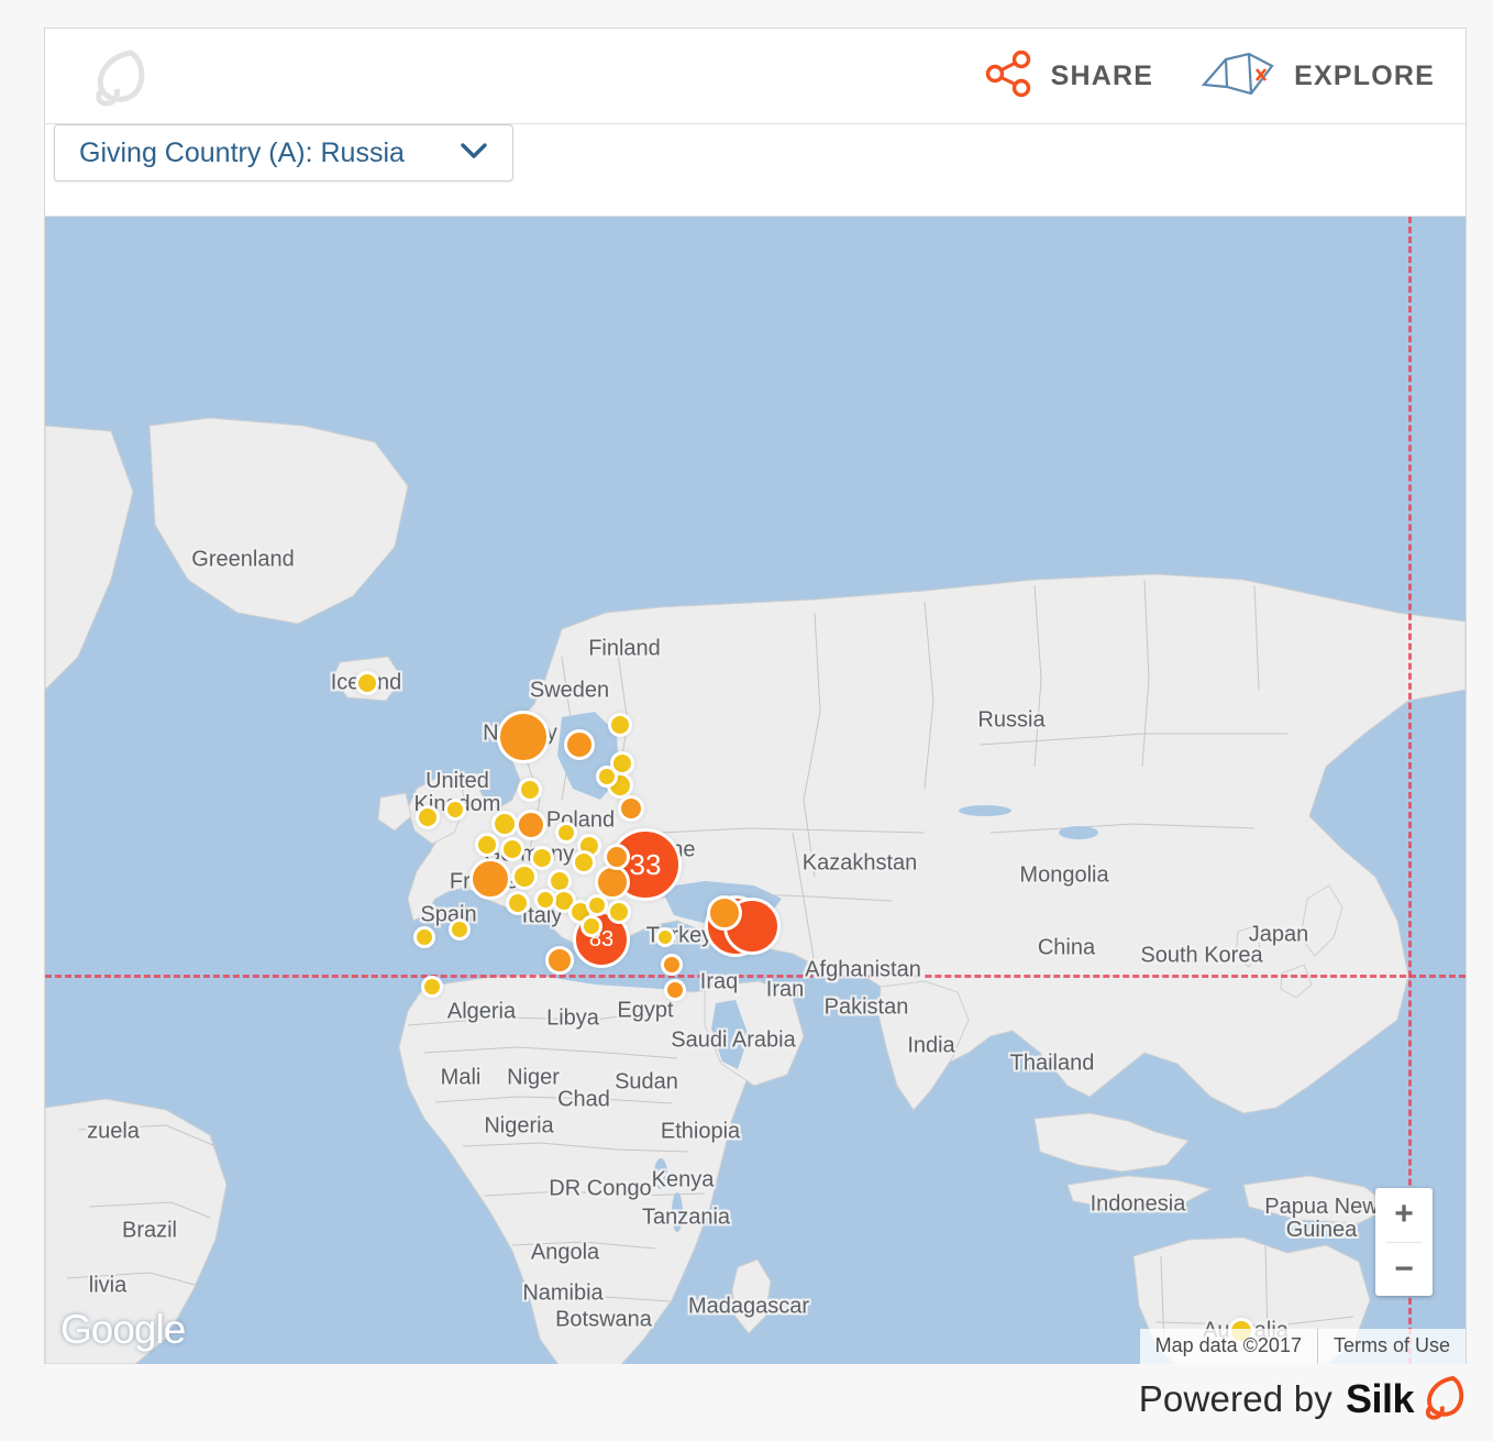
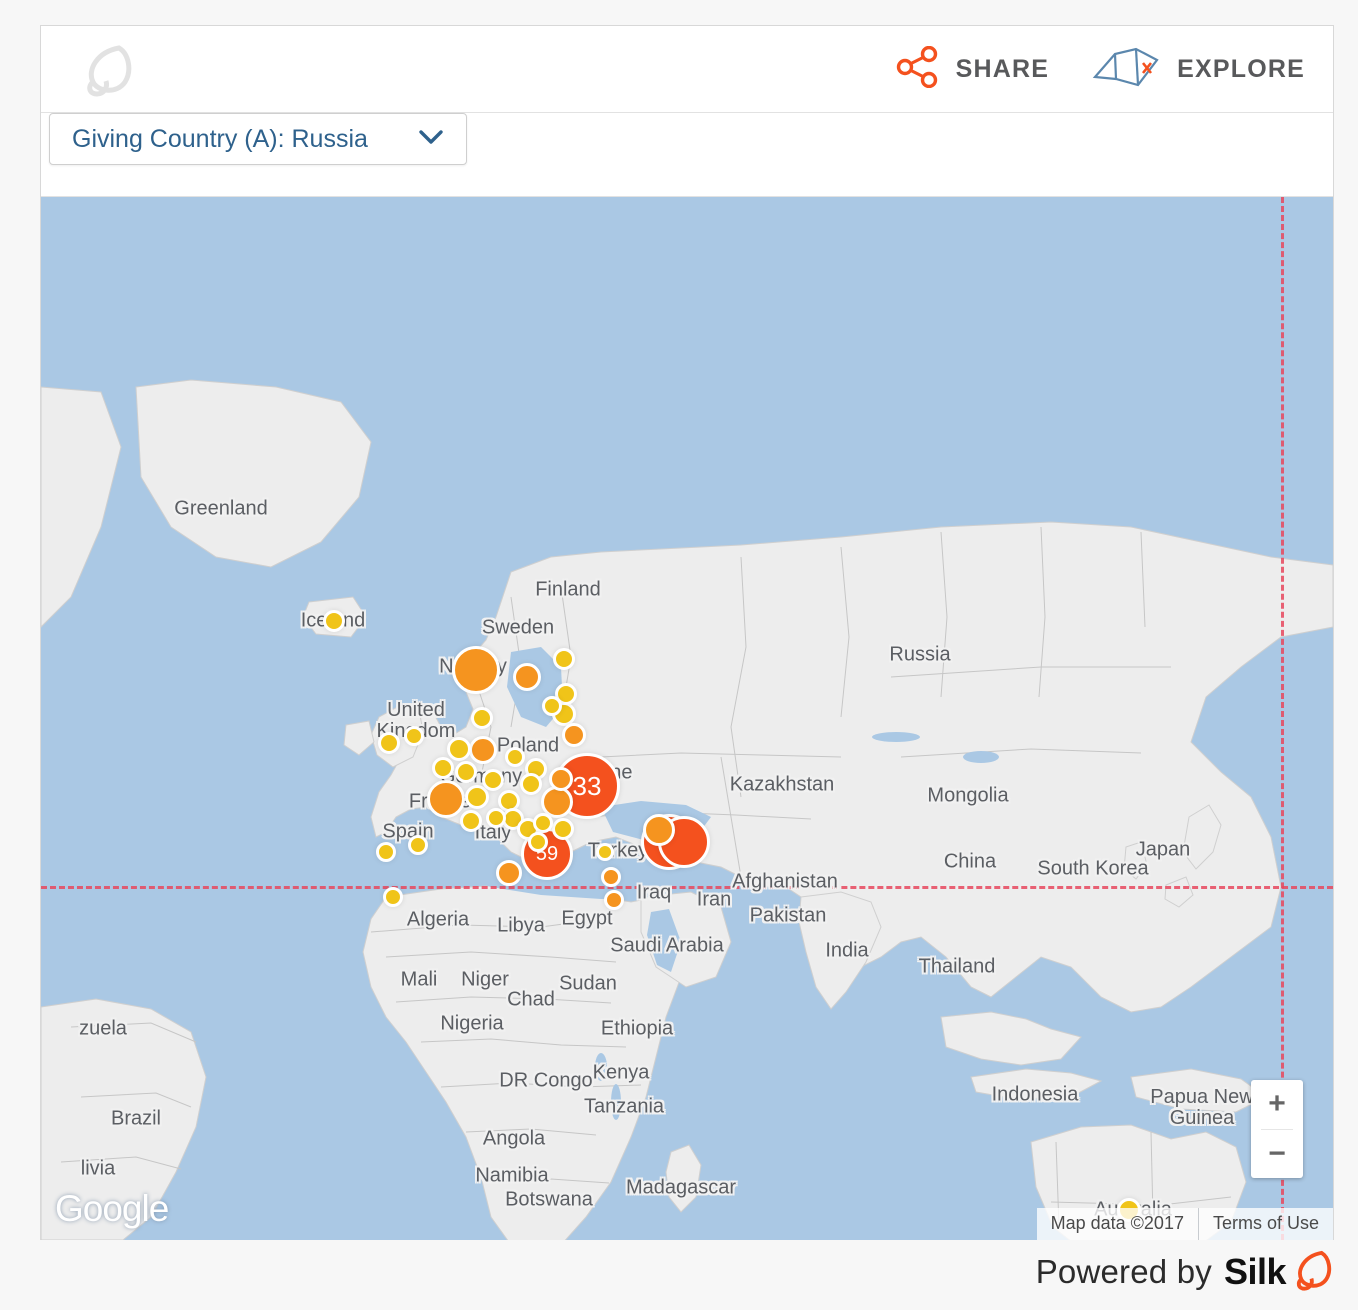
  SHARE
  EXPLORE
  Giving Country (A): Russia
  Greenland
  Icend
  Finland
  Sweden
  United
  Kinom
  Poland
  Spain
  Italy
  Russia
  Kazakhstan
  Mongolia
  China
  South Korea
  Japan
  Afghanistan
  Pakistan
  Iran
  Iraq
  India
  Thailand
  Egypt
  Saudi Arabia
  Algeria
  Libya
  Mali
  Niger
  Chad
  Sudan
  Nigeria
  Ethiopia
  Kenya
  DR Congo
  Tanzania
  Angola
  Namibia
  Botswana
  Madagascar
  Indonesia
  Papua New
  Guinea
  Brazil
  zuela
  livia
  33
- 83
+ 59
  Google
  +
  −
  Map data ©2017
  Terms of Use
  Powered by
  Silk
